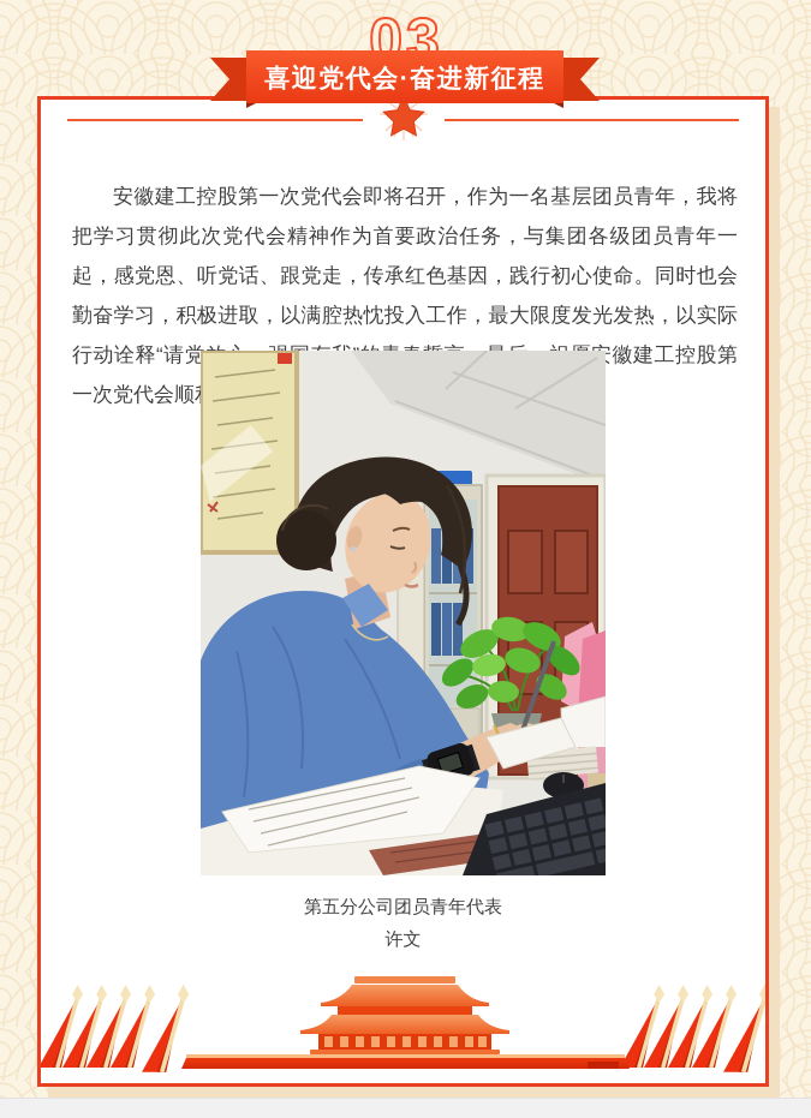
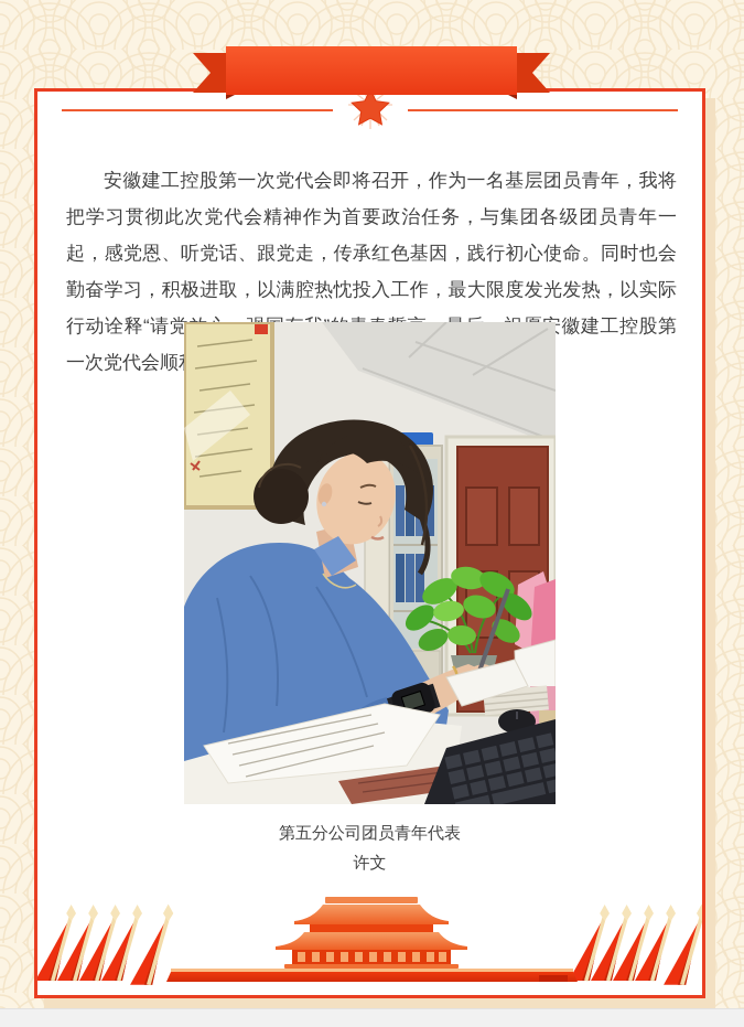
- 03
- 喜迎党代会·奋进新征程
  安徽建工控股第一次党代会即将召开，作为一名基层团员青年，我将把学习贯彻此次党代会精神作为首要政治任务，与集团各级团员青年一起，感党恩、听党话、跟党走，传承红色基因，践行初心使命。同时也会勤奋学习，积极进取，以满腔热忱投入工作，最大限度发光发热，以实际行动诠释“请党徽建工控股第一次党代会顺
  第五分公司团员青年代表
  许文
